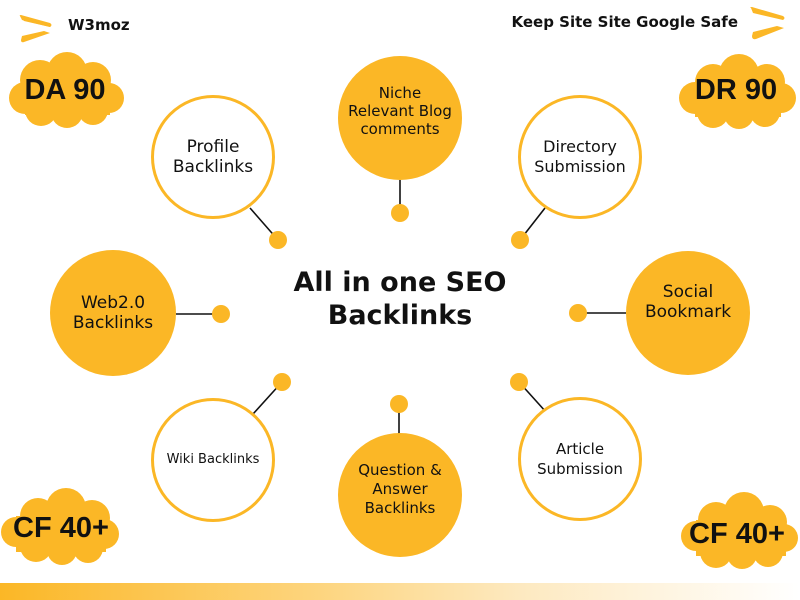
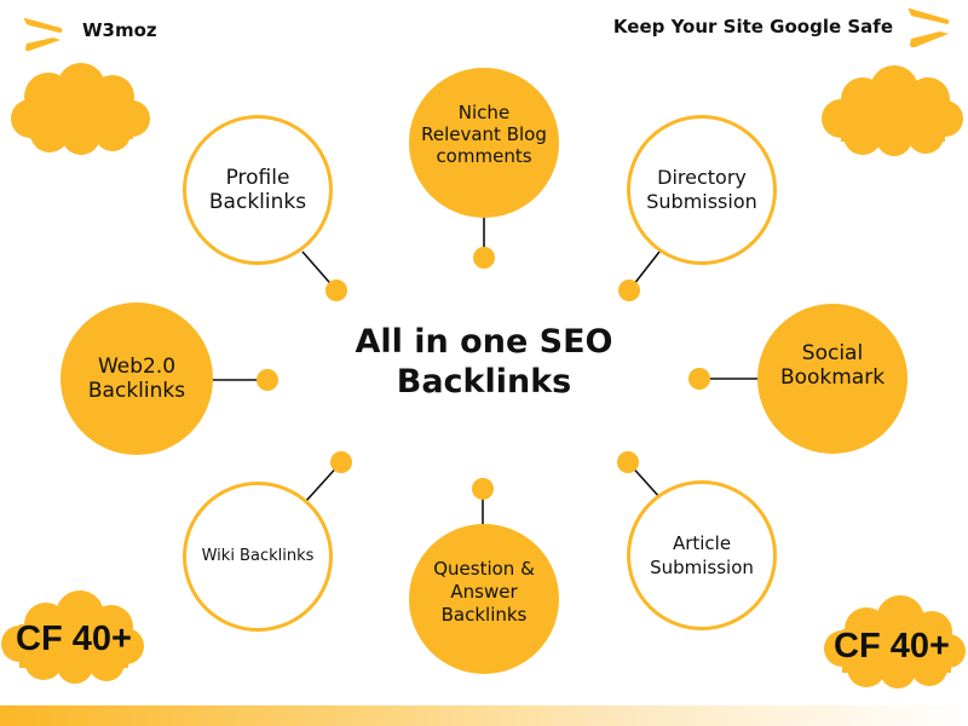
  W3moz
- Keep Site Site Google Safe
+ Keep Your Site Google Safe
- DA 90
- DR 90
  CF 40+
  CF 40+
  All in one SEO
  Backlinks
  Profile
  Backlinks
  Niche
  Relevant Blog
  comments
  Directory
  Submission
  Web2.0
  Backlinks
  Social
  Bookmark
  Wiki Backlinks
  Question &
  Answer
  Backlinks
  Article
  Submission
